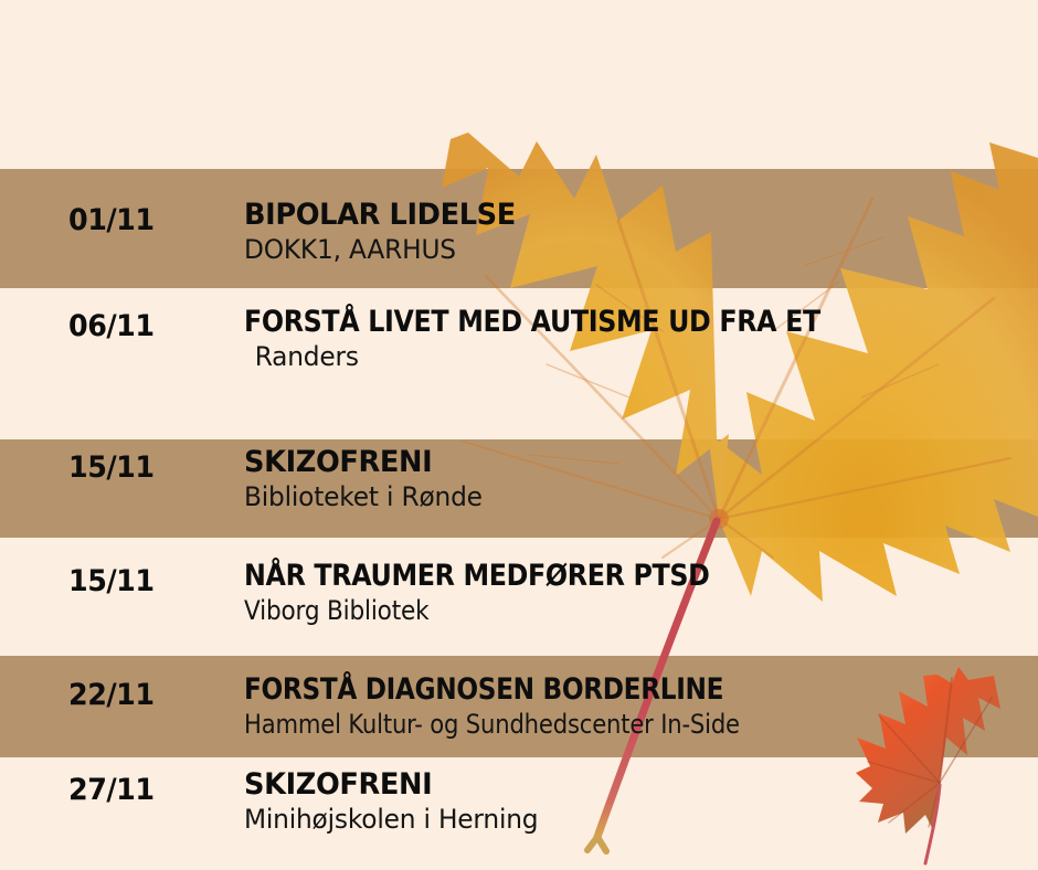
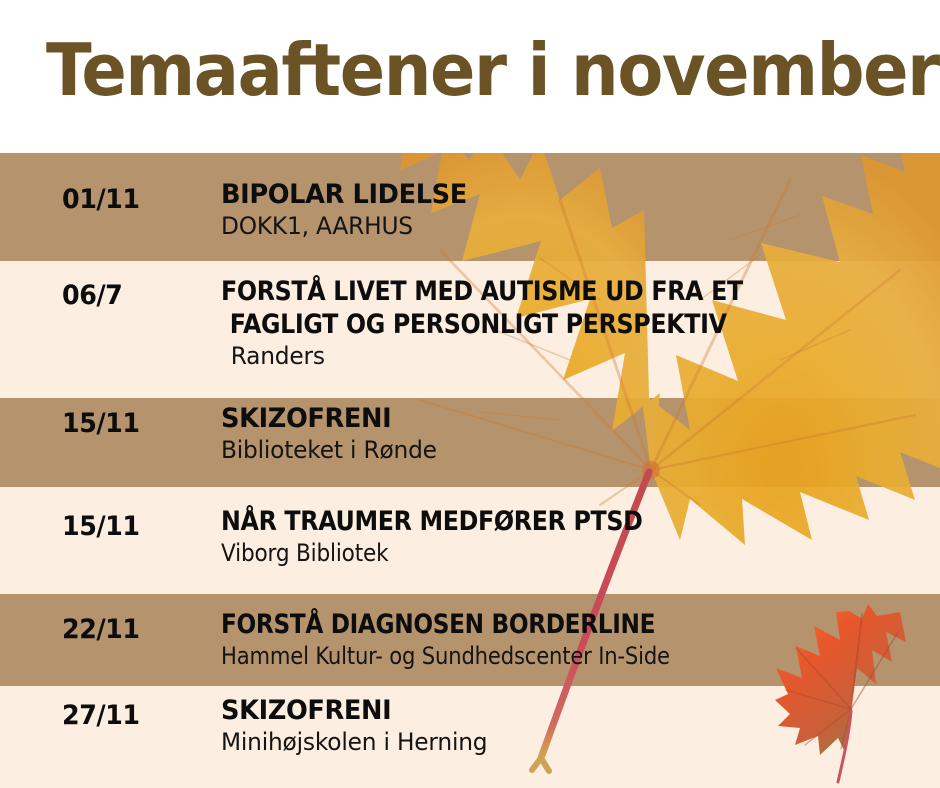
  01/11
  BIPOLAR LIDELSE
  DOKK1, AARHUS
- 06/11
+ 06/7
  FORSTÅ LIVET MED AUTISME UD FRA ET
+ FAGLIGT OG PERSONLIGT PERSPEKTIV
  Randers
  15/11
  SKIZOFRENI
  Biblioteket i Rønde
  15/11
  NÅR TRAUMER MEDFØRER PTSD
  Viborg Bibliotek
  22/11
  FORSTÅ DIAGNOSEN BORDERLINE
  Hammel Kultur- og Sundhedscenter In-Side
  27/11
  SKIZOFRENI
  Minihøjskolen i Herning
+ Temaaftener i november
